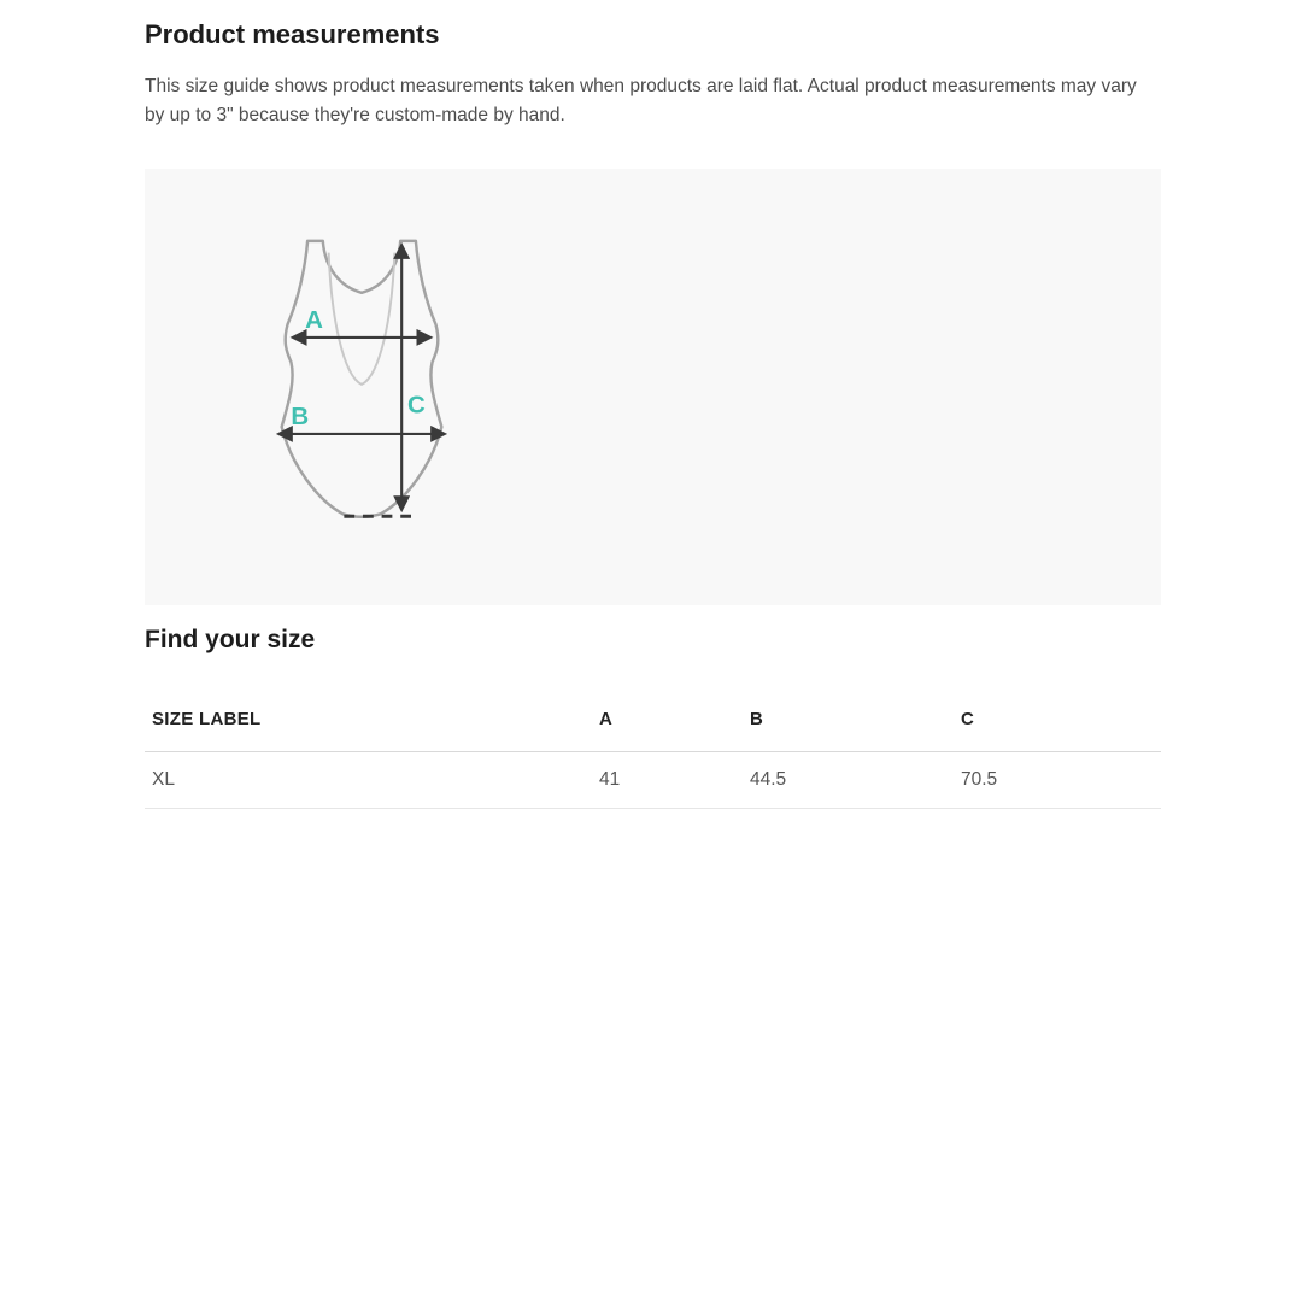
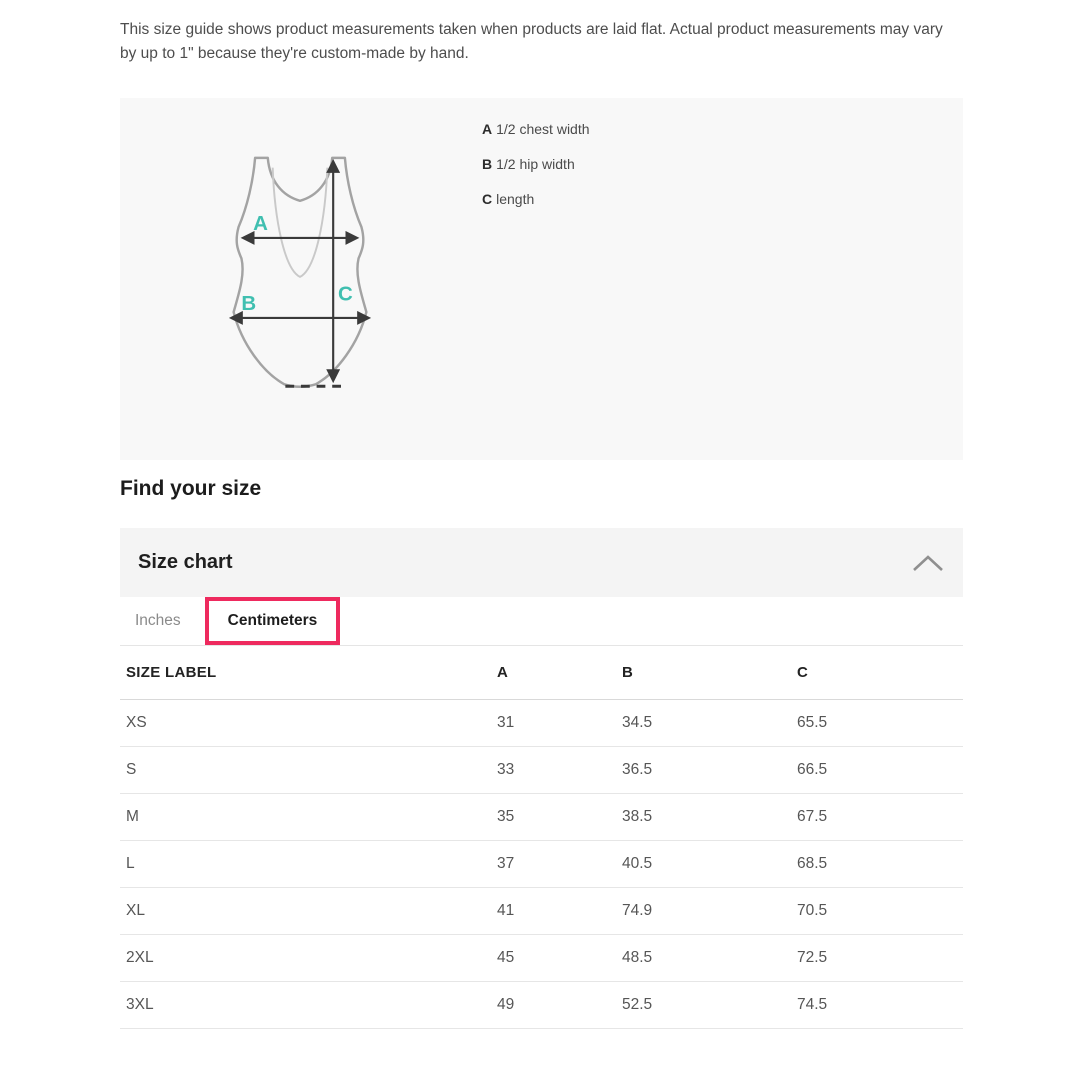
- Product measurements
- This size guide shows product measurements taken when products are laid flat. Actual product measurements may vary by up to 3" because they're custom-made by hand.
+ This size guide shows product measurements taken when products are laid flat. Actual product measurements may vary by up to 1" because they're custom-made by hand.
  A
  B
  C
+ A 1/2 chest width
+ B 1/2 hip width
+ C length
  Find your size
+ Size chart
+ Inches
+ Centimeters
  SIZE LABEL	A	B	C
+ XS	31	34.5	65.5
+ S	33	36.5	66.5
+ M	35	38.5	67.5
+ L	37	40.5	68.5
- XL	41	44.5	70.5
+ XL	41	74.9	70.5
+ 2XL	45	48.5	72.5
+ 3XL	49	52.5	74.5
